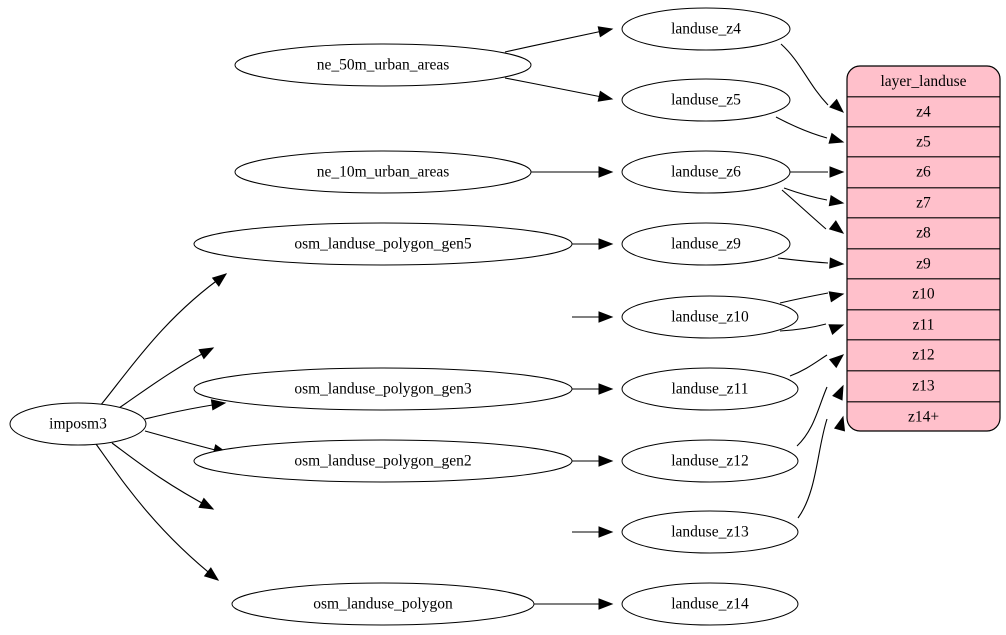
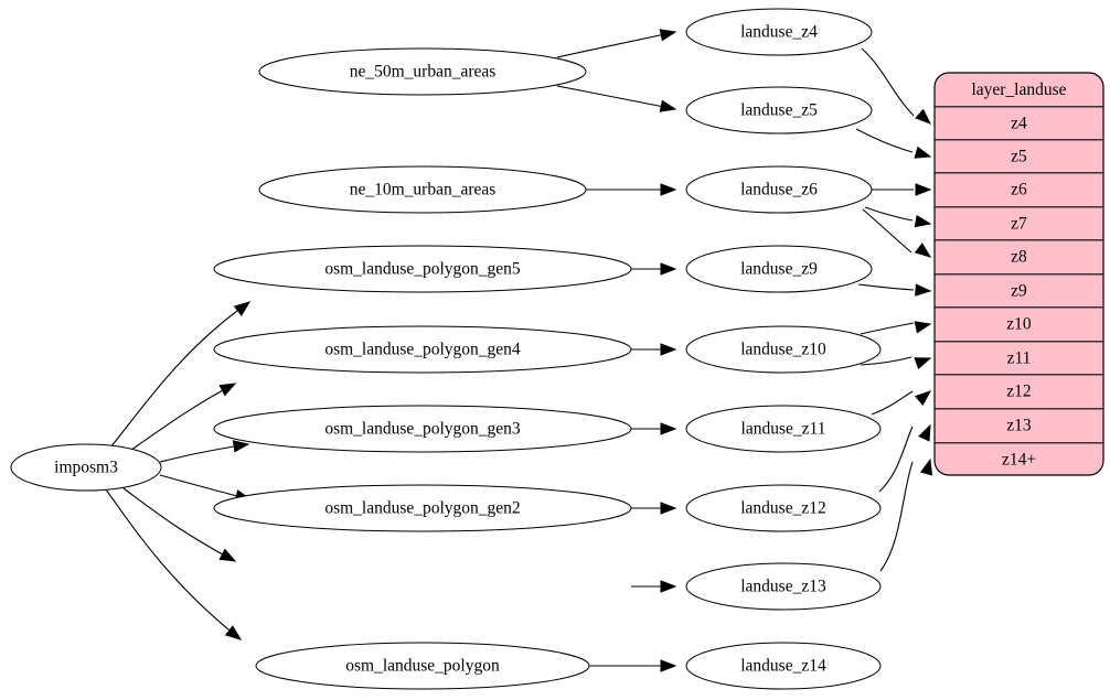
  imposm3
  ne_50m_urban_areas
  ne_10m_urban_areas
  osm_landuse_polygon_gen5
+ osm_landuse_polygon_gen4
  osm_landuse_polygon_gen3
  osm_landuse_polygon_gen2
  osm_landuse_polygon
  landuse_z4
  landuse_z5
  landuse_z6
  landuse_z9
  landuse_z10
  landuse_z11
  landuse_z12
  landuse_z13
  landuse_z14
  layer_landuse
  z4
  z5
  z6
  z7
  z8
  z9
  z10
  z11
  z12
  z13
  z14+
